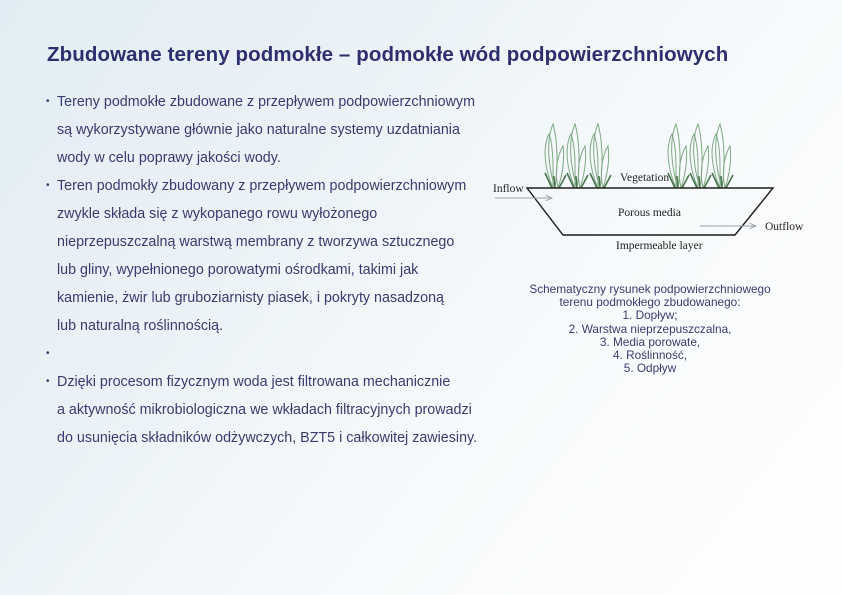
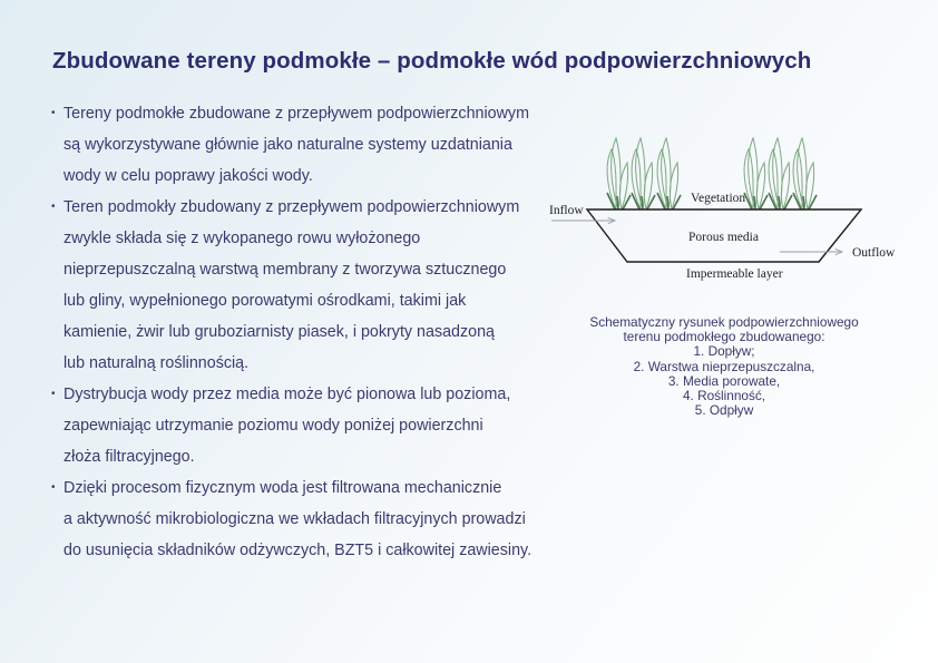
  Zbudowane tereny podmokłe – podmokłe wód podpowierzchniowych
  •
  Tereny podmokłe zbudowane z przepływem podpowierzchniowym
  są wykorzystywane głównie jako naturalne systemy uzdatniania
  wody w celu poprawy jakości wody.
  •
  Teren podmokły zbudowany z przepływem podpowierzchniowym
  zwykle składa się z wykopanego rowu wyłożonego
  nieprzepuszczalną warstwą membrany z tworzywa sztucznego
  lub gliny, wypełnionego porowatymi ośrodkami, takimi jak
  kamienie, żwir lub gruboziarnisty piasek, i pokryty nasadzoną
  lub naturalną roślinnością.
  •
+ Dystrybucja wody przez media może być pionowa lub pozioma,
+ zapewniając utrzymanie poziomu wody poniżej powierzchni
+ złoża filtracyjnego.
  •
  Dzięki procesom fizycznym woda jest filtrowana mechanicznie
  a aktywność mikrobiologiczna we wkładach filtracyjnych prowadzi
  do usunięcia składników odżywczych, BZT5 i całkowitej zawiesiny.
  Inflow
  Vegetation
  Porous media
  Impermeable layer
  Outflow
  Schematyczny rysunek podpowierzchniowego
  terenu podmokłego zbudowanego:
  1. Dopływ;
  2. Warstwa nieprzepuszczalna,
  3. Media porowate,
  4. Roślinność,
  5. Odpływ
